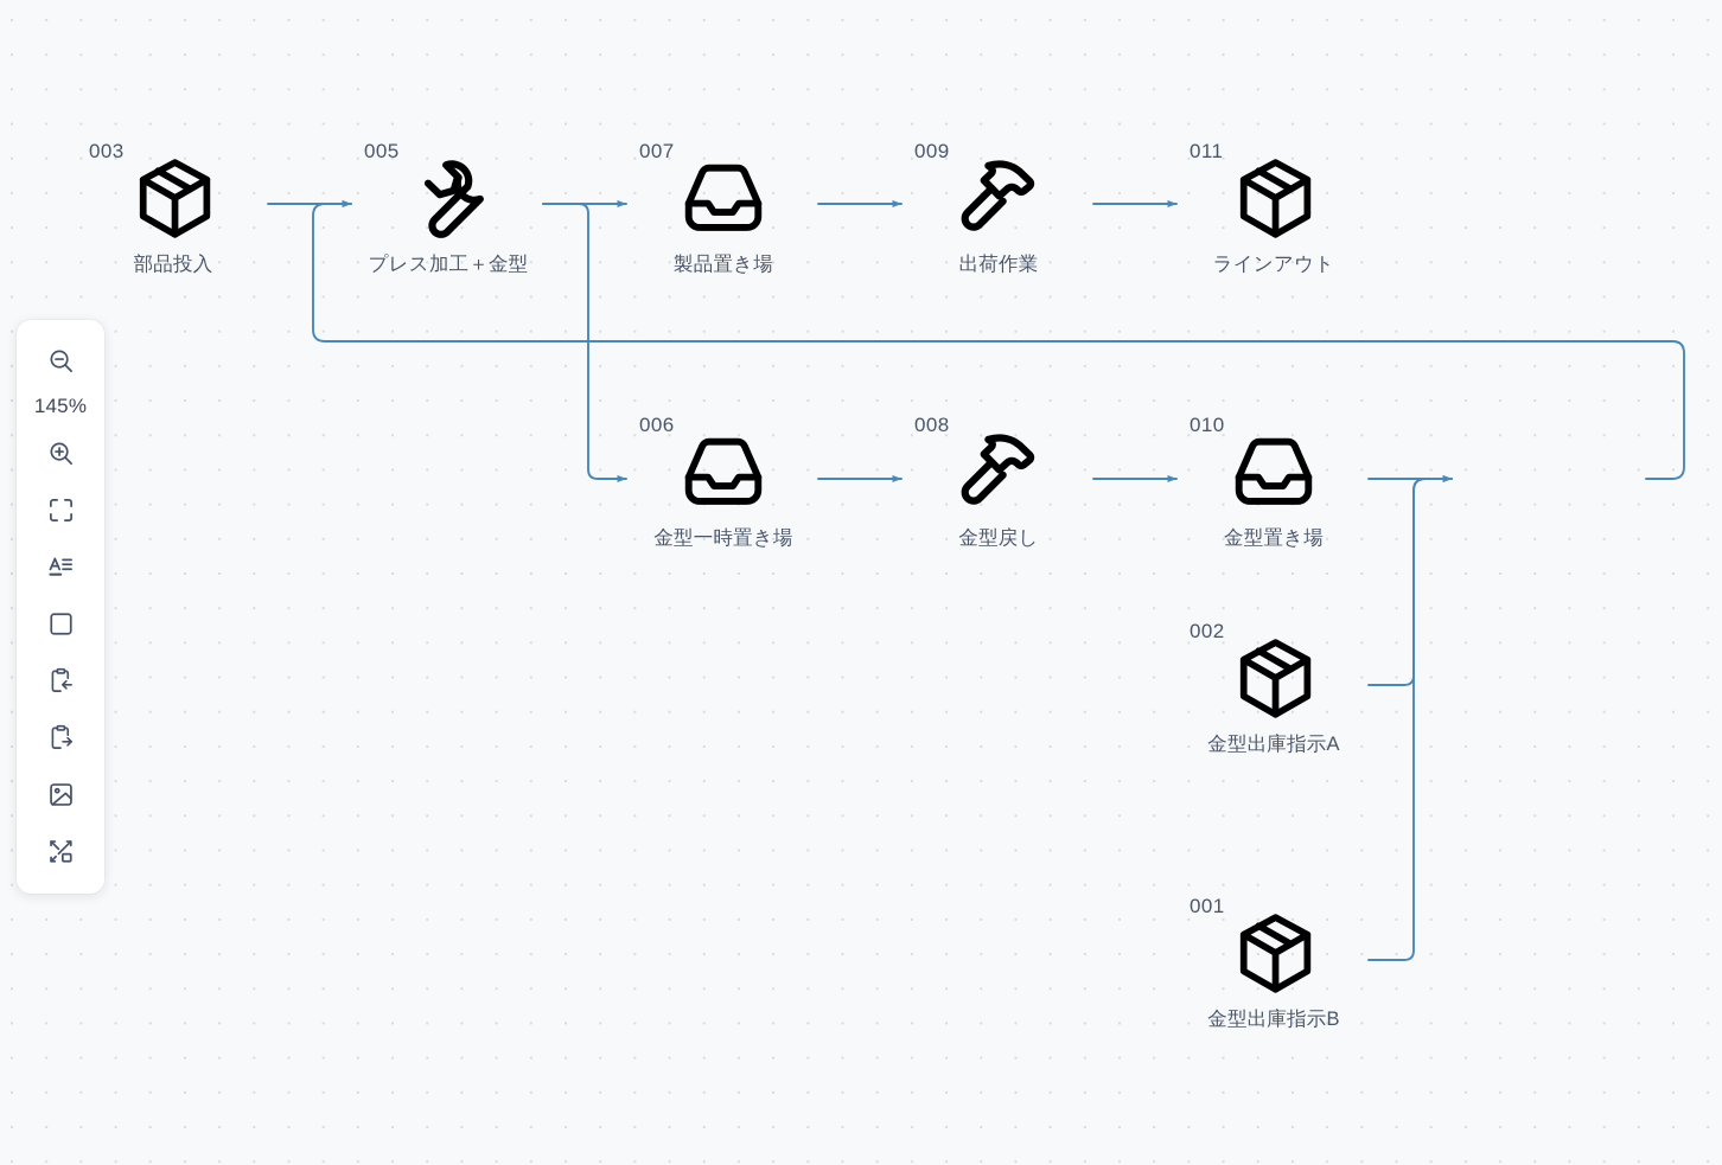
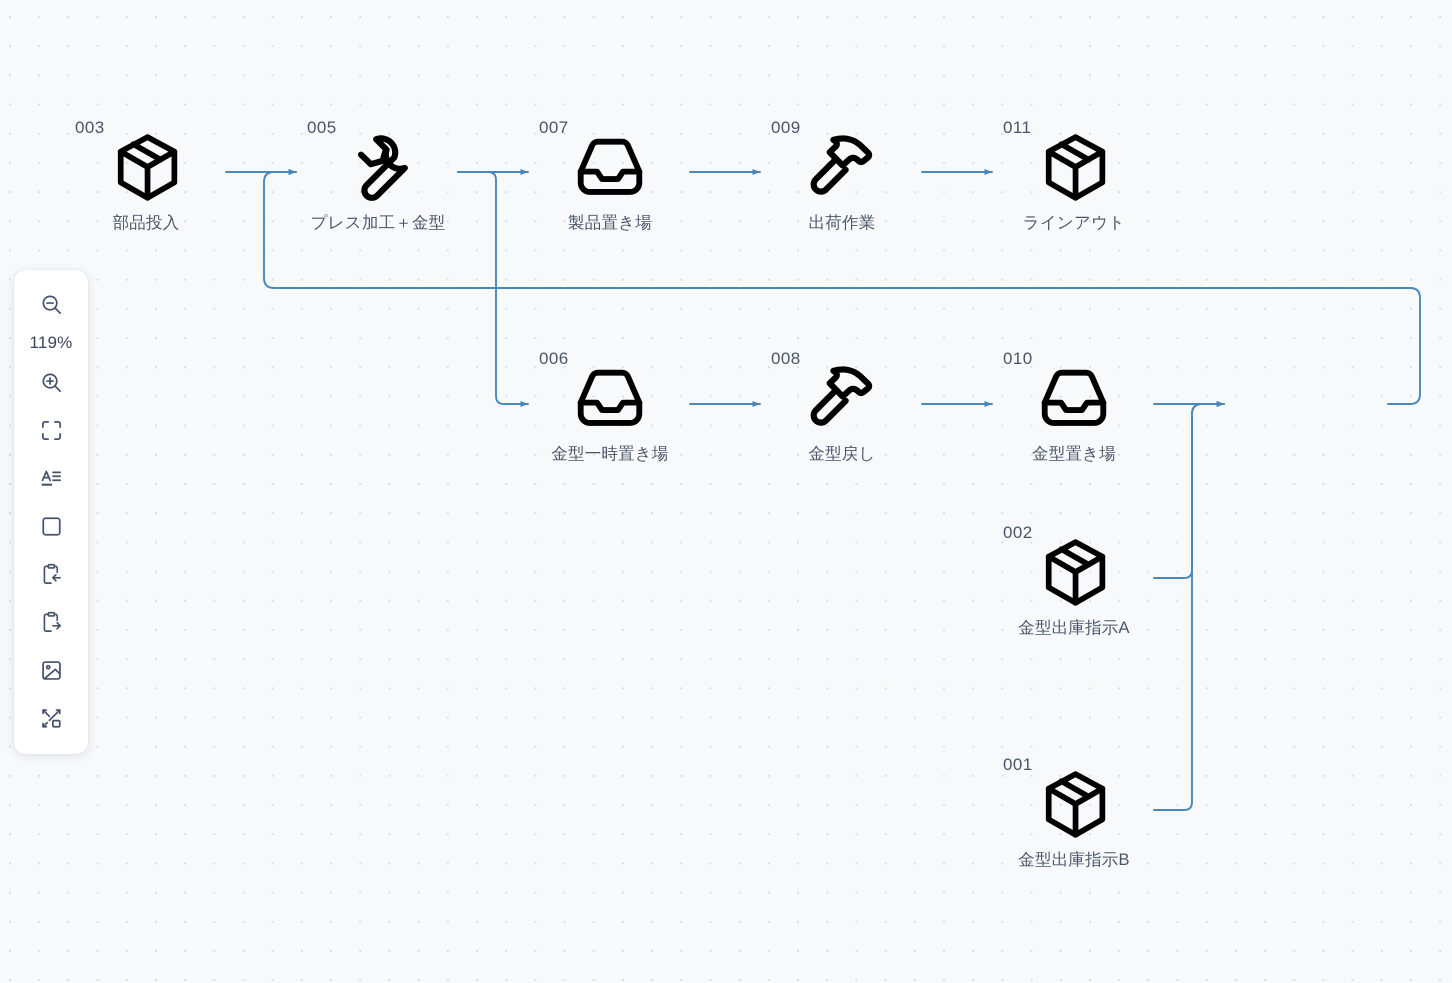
  003
  部品投入
  005
  プレス加工＋金型
  007
  製品置き場
  009
  出荷作業
  011
  ラインアウト
  006
  金型一時置き場
  008
  金型戻し
  010
  金型置き場
  002
  金型出庫指示A
  001
  金型出庫指示B
- 145%
+ 119%
